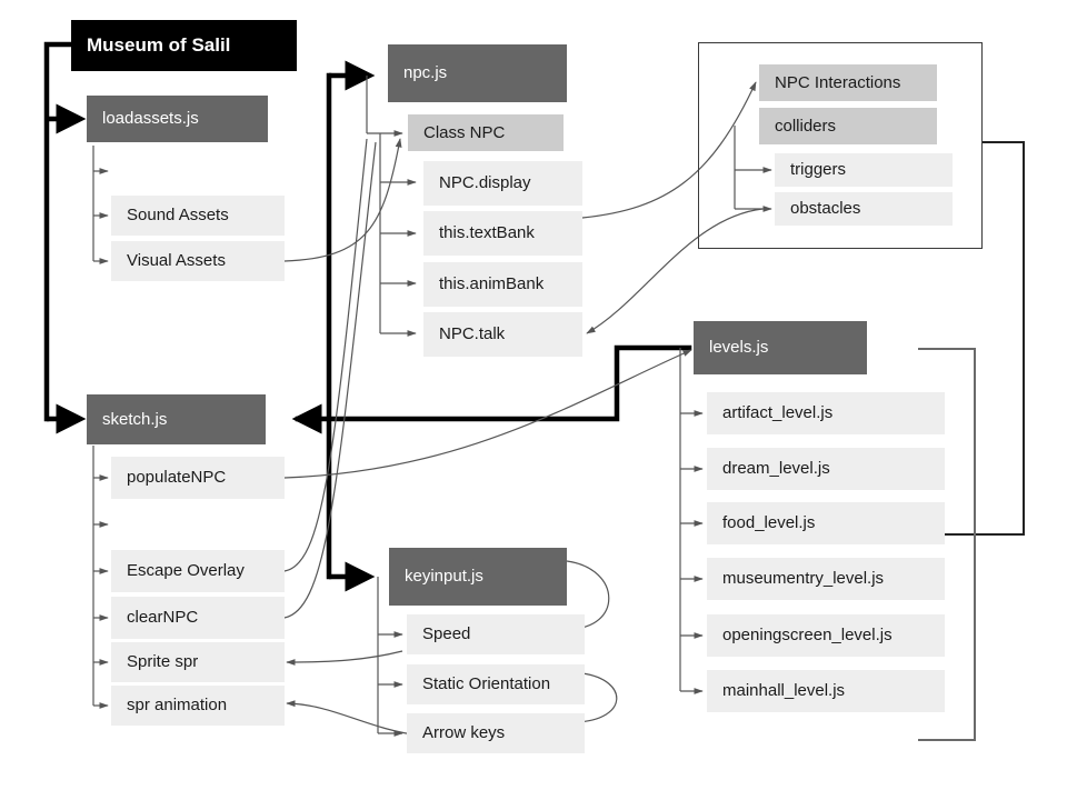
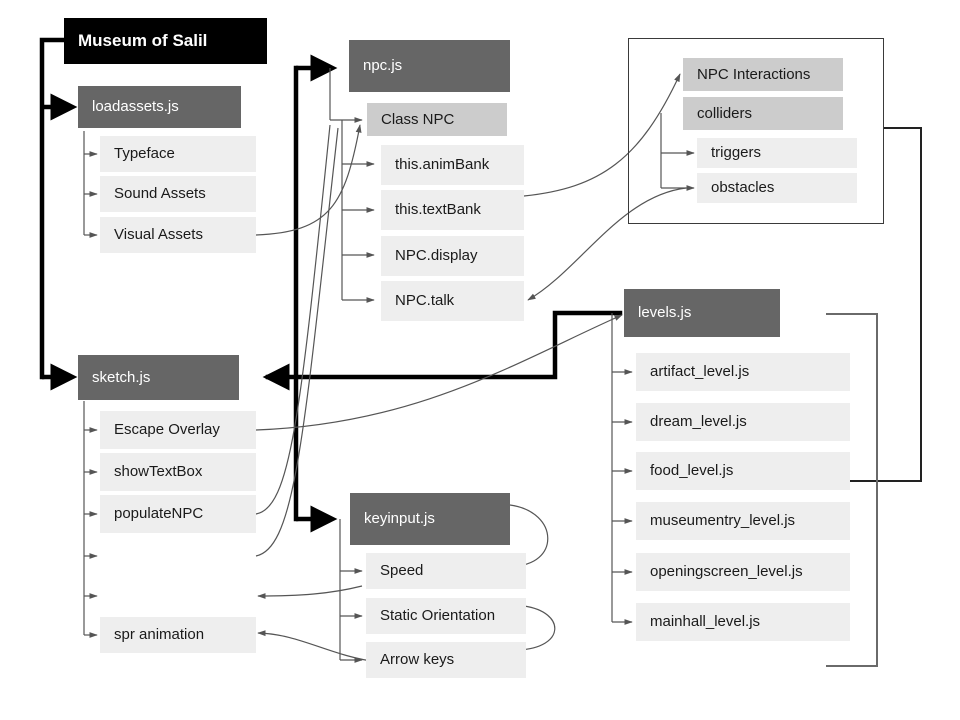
  Museum of Salil
  loadassets.js
+ Typeface
  Sound Assets
  Visual Assets
  npc.js
  Class NPC
- NPC.display
+ this.animBank
  this.textBank
- this.animBank
+ NPC.display
  NPC.talk
  NPC Interactions
  colliders
  triggers
  obstacles
  sketch.js
- populateNPC
+ Escape Overlay
+ showTextBox
- Escape Overlay
+ populateNPC
- clearNPC
- Sprite spr
  spr animation
  keyinput.js
  Speed
  Static Orientation
  Arrow keys
  levels.js
  artifact_level.js
  dream_level.js
  food_level.js
  museumentry_level.js
  openingscreen_level.js
  mainhall_level.js
